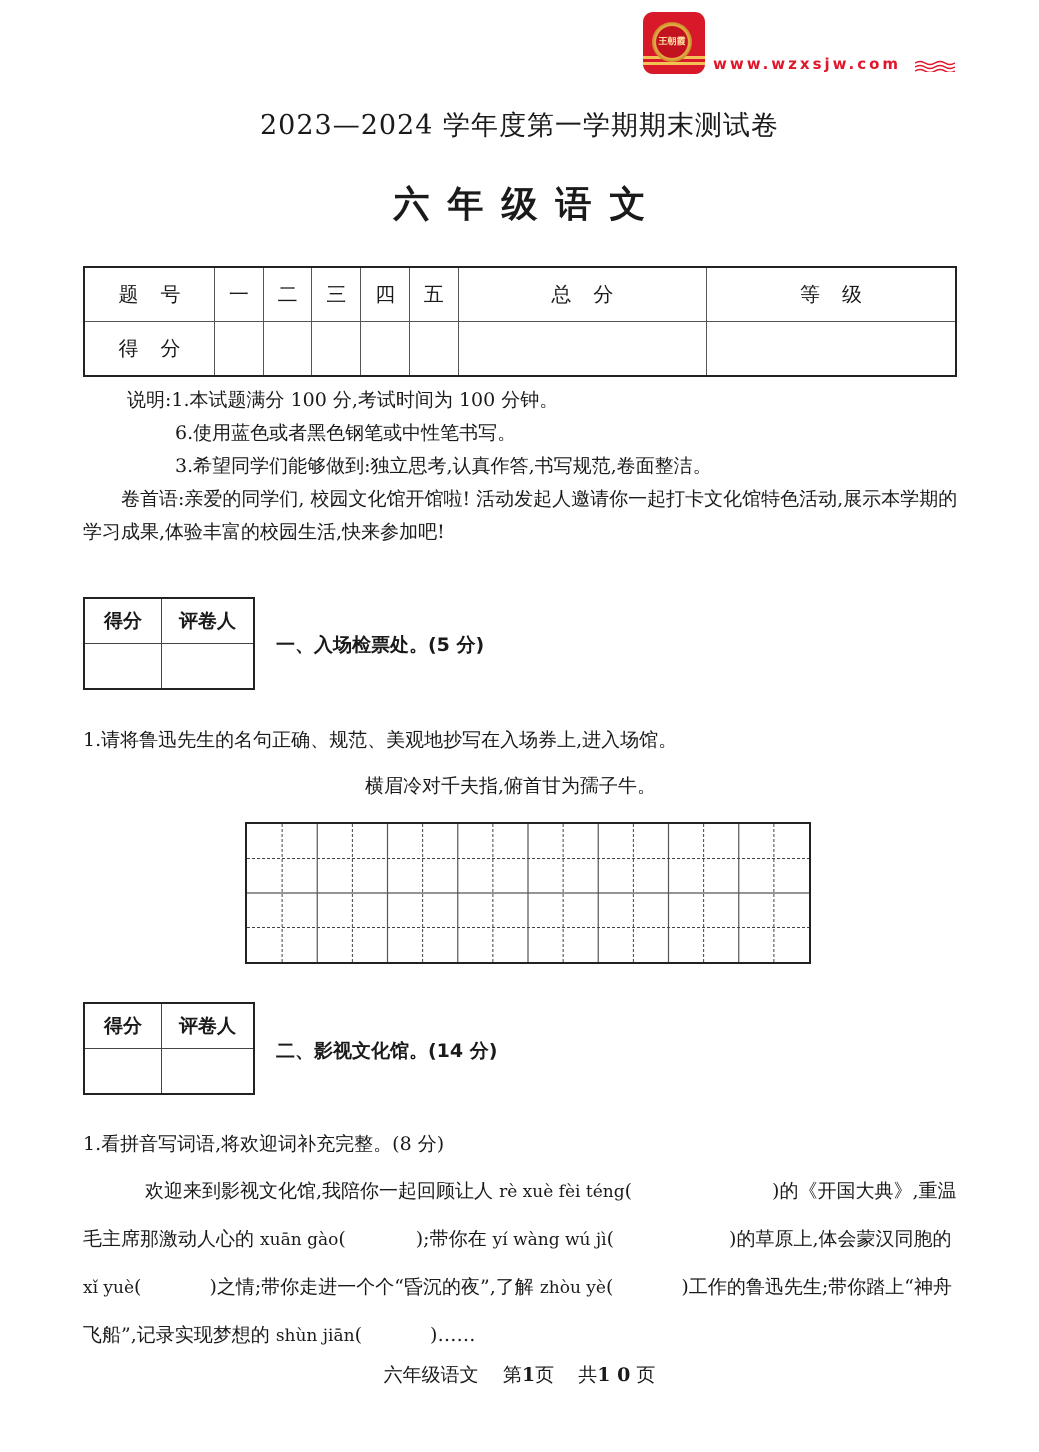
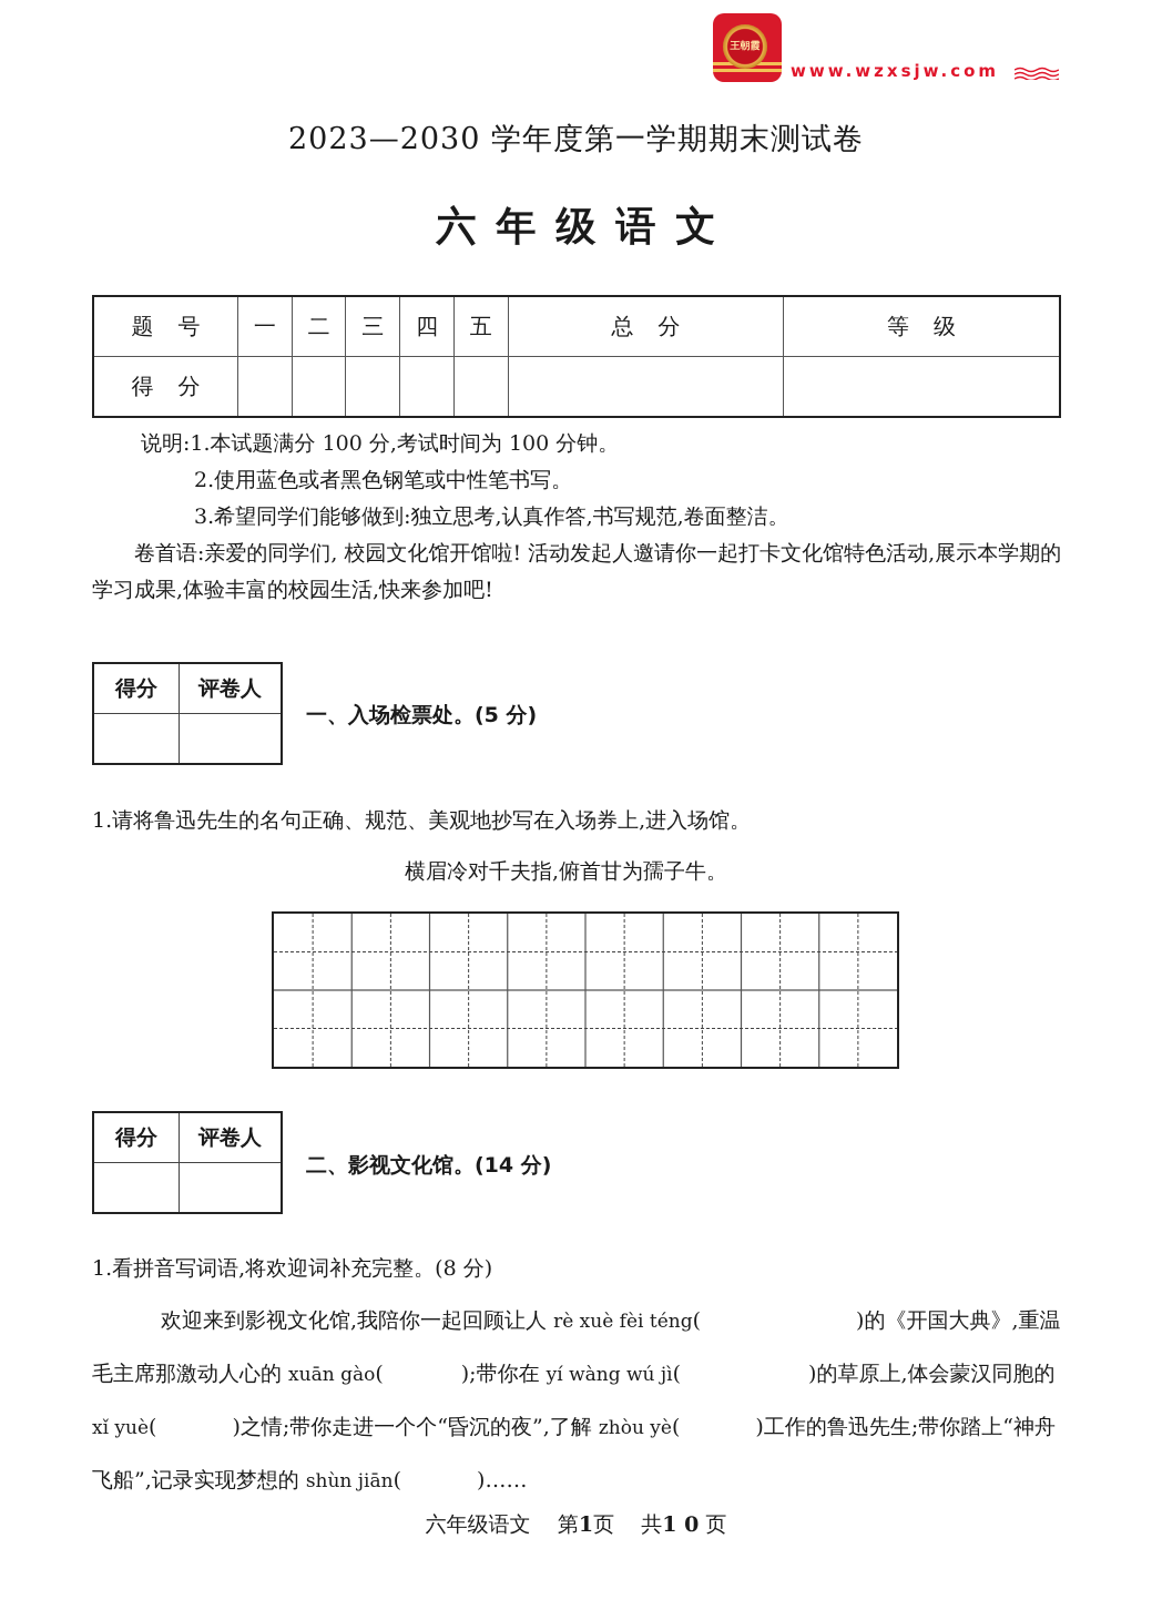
  王朝霞
  www.wzxsjw.com
- 2023—2024 学年度第一学期期末测试卷
+ 2023—2030 学年度第一学期期末测试卷
  六年级语文
  题号	一	二	三	四	五	总分	等级
  得分
  说明:1.本试题满分 100 分,考试时间为 100 分钟。
- 6.使用蓝色或者黑色钢笔或中性笔书写。
+ 2.使用蓝色或者黑色钢笔或中性笔书写。
  3.希望同学们能够做到:独立思考,认真作答,书写规范,卷面整洁。
  卷首语:亲爱的同学们, 校园文化馆开馆啦! 活动发起人邀请你一起打卡文化馆特色活动,展示本学期的学习成果,体验丰富的校园生活,快来参加吧!
  得分	评卷人
  一、入场检票处。(5 分)
  1.请将鲁迅先生的名句正确、规范、美观地抄写在入场券上,进入场馆。
  横眉冷对千夫指,俯首甘为孺子牛。
  得分	评卷人
  二、影视文化馆。(14 分)
  1.看拼音写词语,将欢迎词补充完整。(8 分)
  欢迎来到影视文化馆,我陪你一起回顾让人 rè xuè fèi téng( )的《开国大典》,重温毛主席那激动人心的 xuān gào( );带你在 yí wàng wú jì( )的草原上,体会蒙汉同胞的 xǐ yuè( )之情;带你走进一个个“昏沉的夜”,了解 zhòu yè( )工作的鲁迅先生;带你踏上“神舟飞船”,记录实现梦想的 shùn jiān( )……
  六年级语文 第1页 共1 0 页
